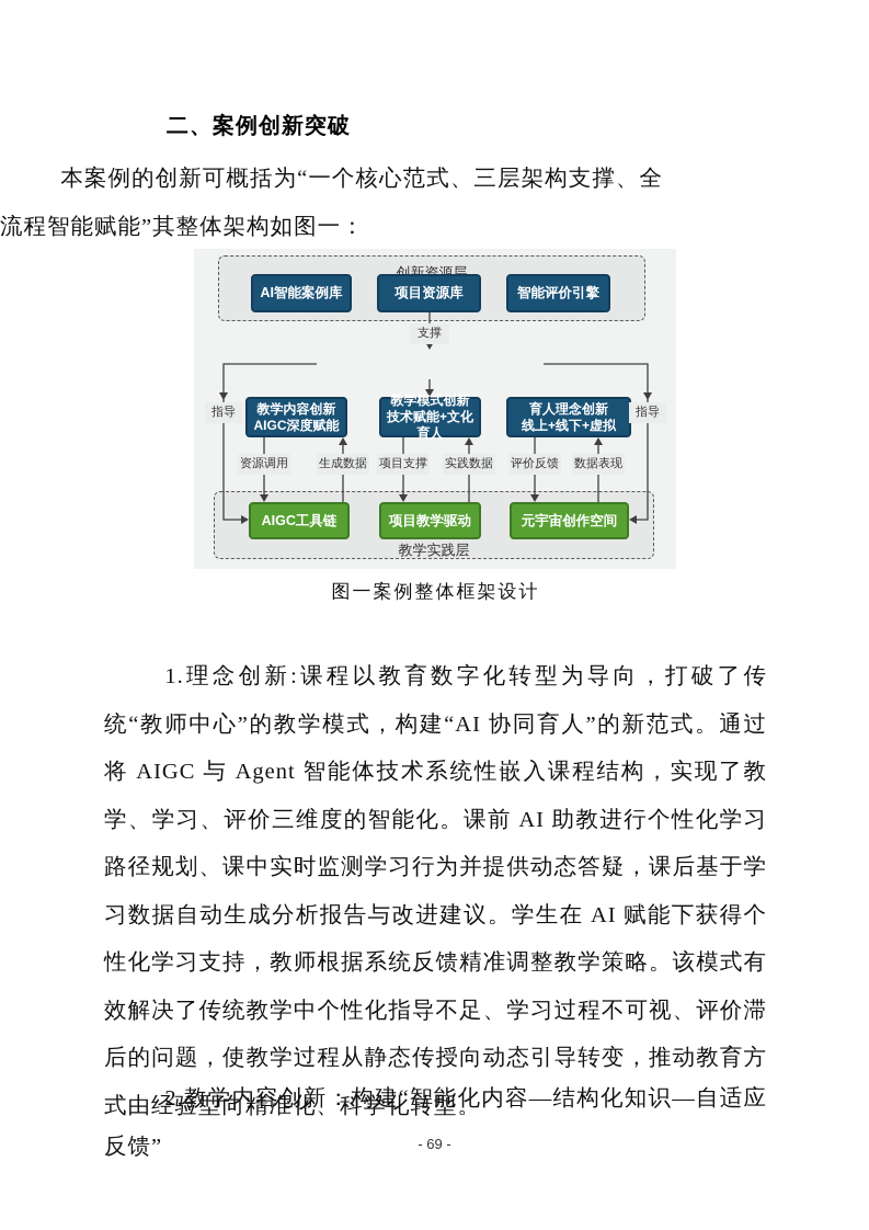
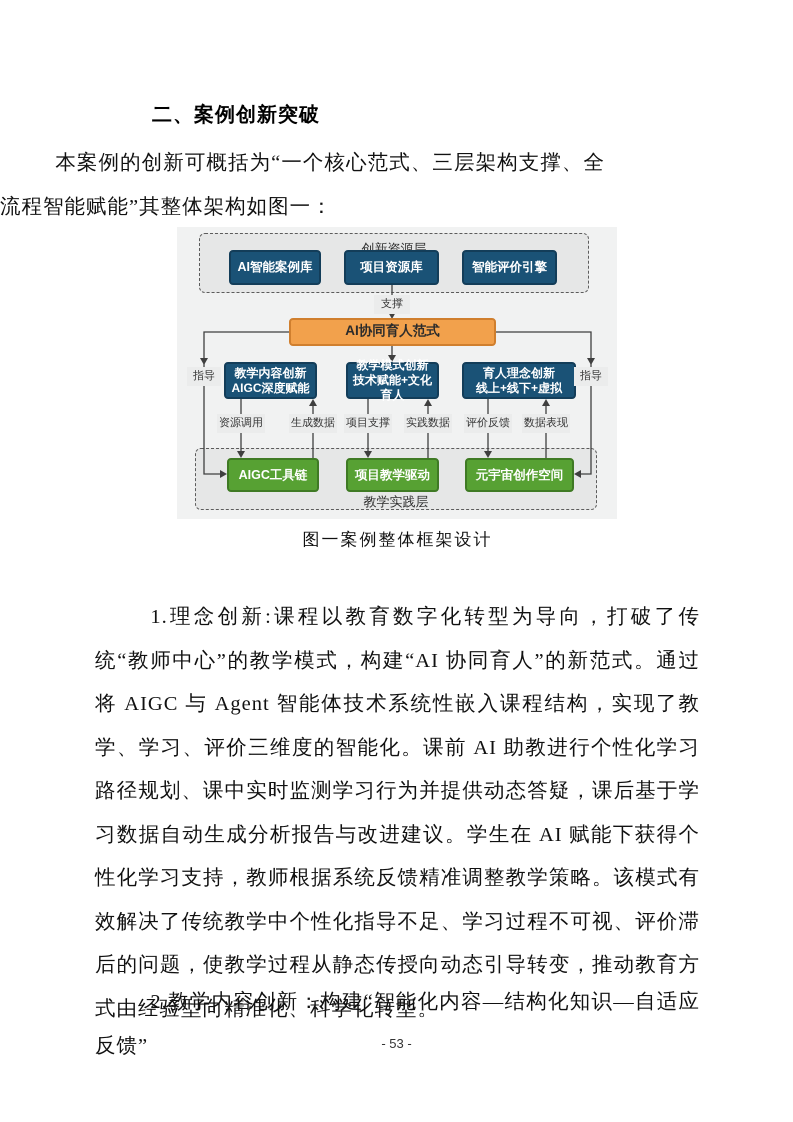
  二、案例创新突破
  本案例的创新可概括为“一个核心范式、三层架构支撑、全流程智能赋能”其整体架构如图一：
  创新资源层
  AI智能案例库
  项目资源库
  智能评价引擎
  支撑
+ AI协同育人范式
  指导
  指导
  教学内容创新
  AIGC深度赋能
  教学模式创新
  技术赋能+文化育人
  育人理念创新
  线上+线下+虚拟
  资源调用
  生成数据
  项目支撑
  实践数据
  评价反馈
  数据表现
  AIGC工具链
  项目教学驱动
  元宇宙创作空间
  教学实践层
  图一案例整体框架设计
  1.理念创新:课程以教育数字化转型为导向，打破了传统“教师中心”的教学模式，构建“AI 协同育人”的新范式。通过将 AIGC 与 Agent 智能体技术系统性嵌入课程结构，实现了教学、学习、评价三维度的智能化。课前 AI 助教进行个性化学习路径规划、课中实时监测学习行为并提供动态答疑，课后基于学习数据自动生成分析报告与改进建议。学生在 AI 赋能下获得个性化学习支持，教师根据系统反馈精准调整教学策略。该模式有效解决了传统教学中个性化指导不足、学习过程不可视、评价滞后的问题，使教学过程从静态传授向动态引导转变，推动教育方式由经验型向精准化、科学化转型。
  2.教学内容创新：构建“智能化内容—结构化知识—自适应反馈”
- - 69 -
+ - 53 -
